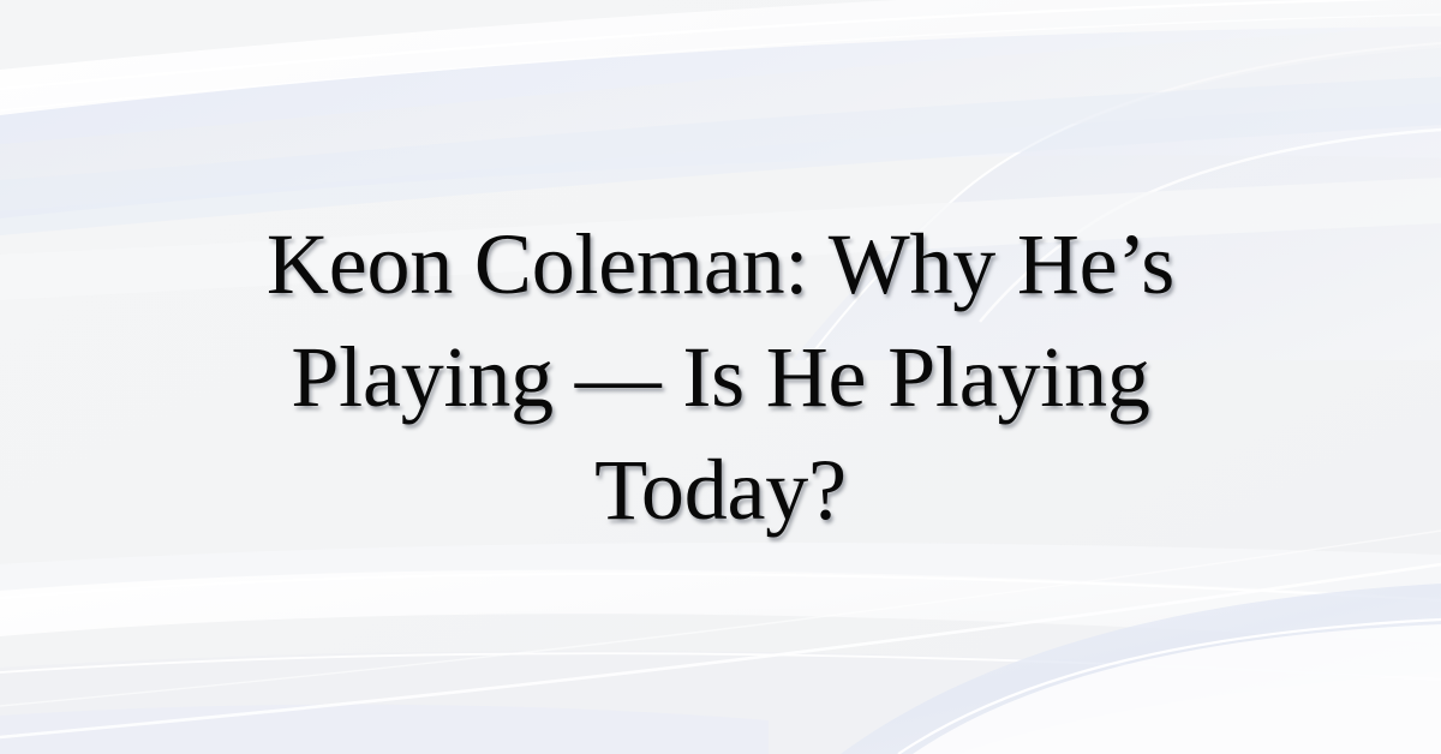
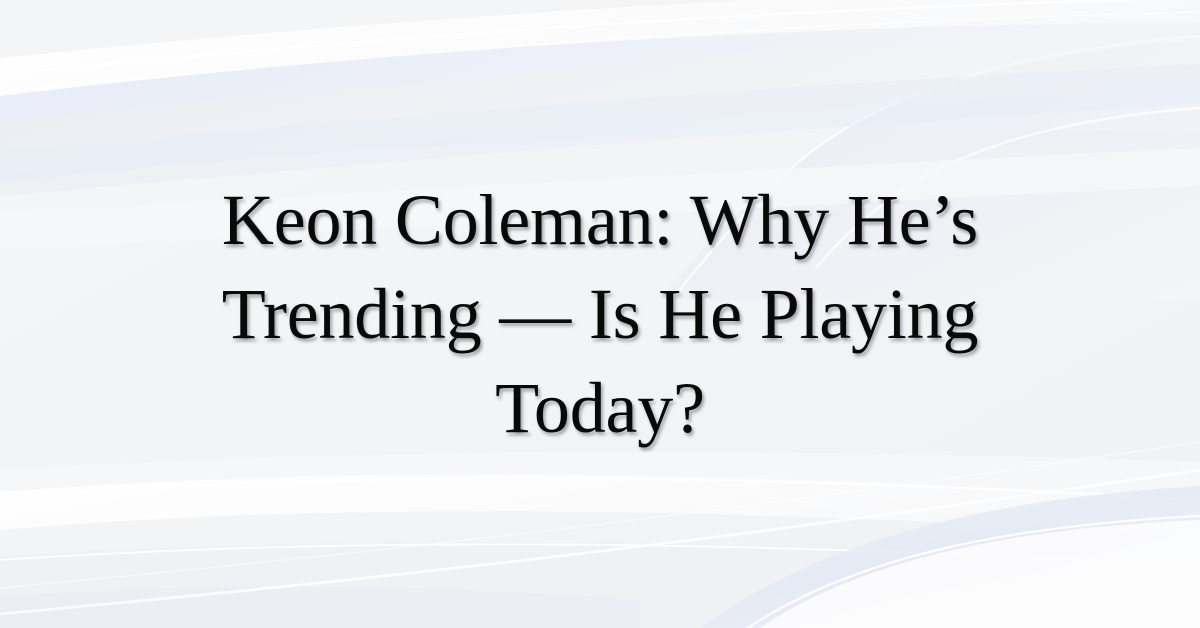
- Keon Coleman: Why He’s Playing — Is He Playing Today?
+ Keon Coleman: Why He’s Trending — Is He Playing Today?
